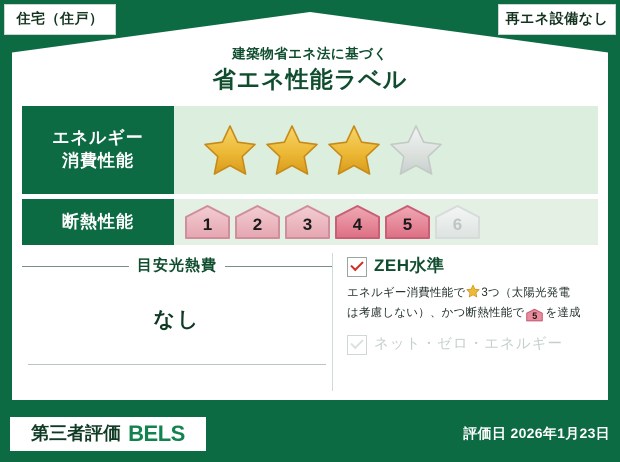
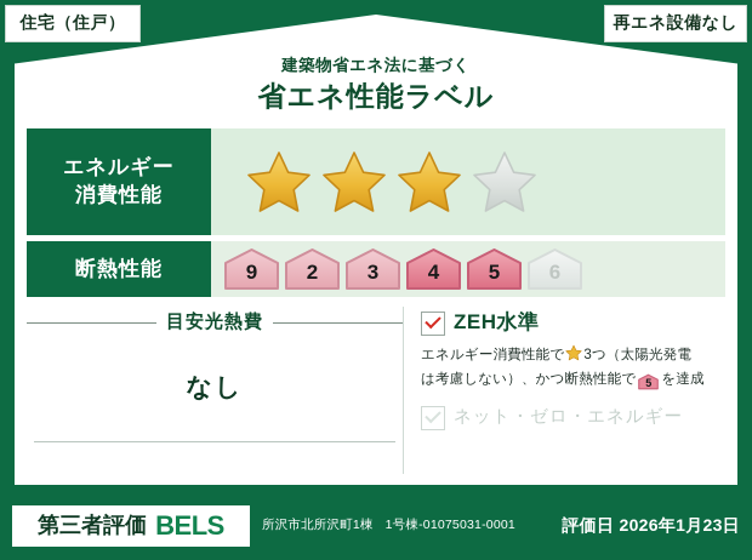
  住宅（住戸）
  再エネ設備なし
  建築物省エネ法に基づく
  省エネ性能ラベル
  エネルギー
  消費性能
  断熱性能
- 1
+ 9
  2
  3
  4
  5
  6
  目安光熱費
  なし
  ZEH水準
  エネルギー消費性能で 3つ（太陽光発電
  は考慮しない）、かつ断熱性能で
  5
  を達成
  ネット・ゼロ・エネルギー
  第三者評価
  BELS
+ 所沢市北所沢町1棟 1号棟-01075031-0001
  評価日 2026年1月23日
